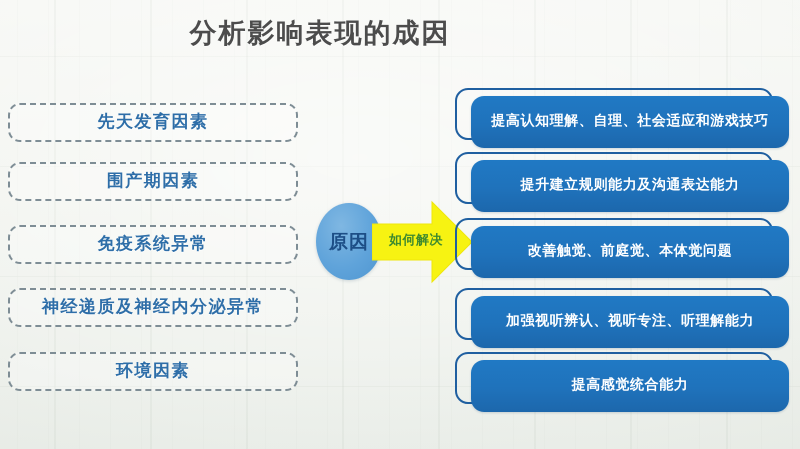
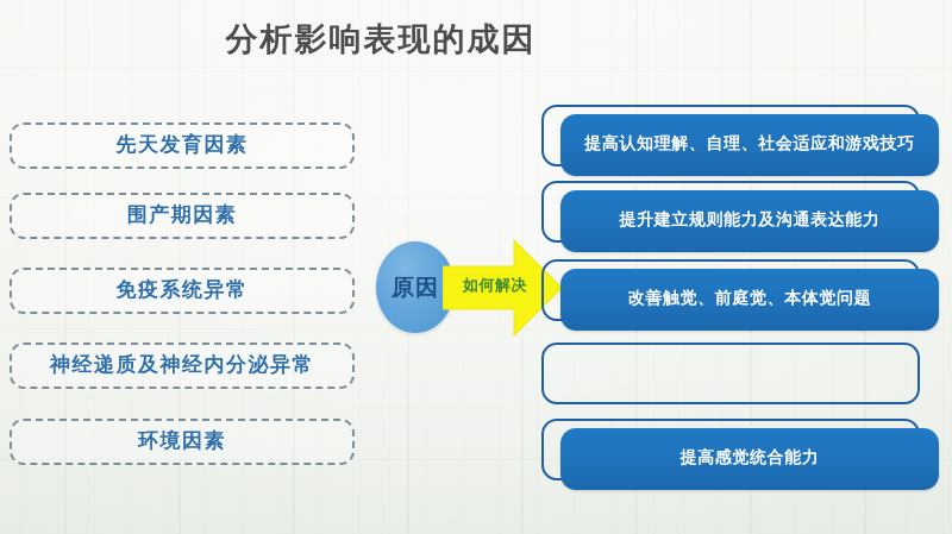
  分析影响表现的成因
  先天发育因素
  围产期因素
  免疫系统异常
  神经递质及神经内分泌异常
  环境因素
  原因
  如何解决
  提高认知理解、自理、社会适应和游戏技巧
  提升建立规则能力及沟通表达能力
  改善触觉、前庭觉、本体觉问题
- 加强视听辨认、视听专注、听理解能力
  提高感觉统合能力
